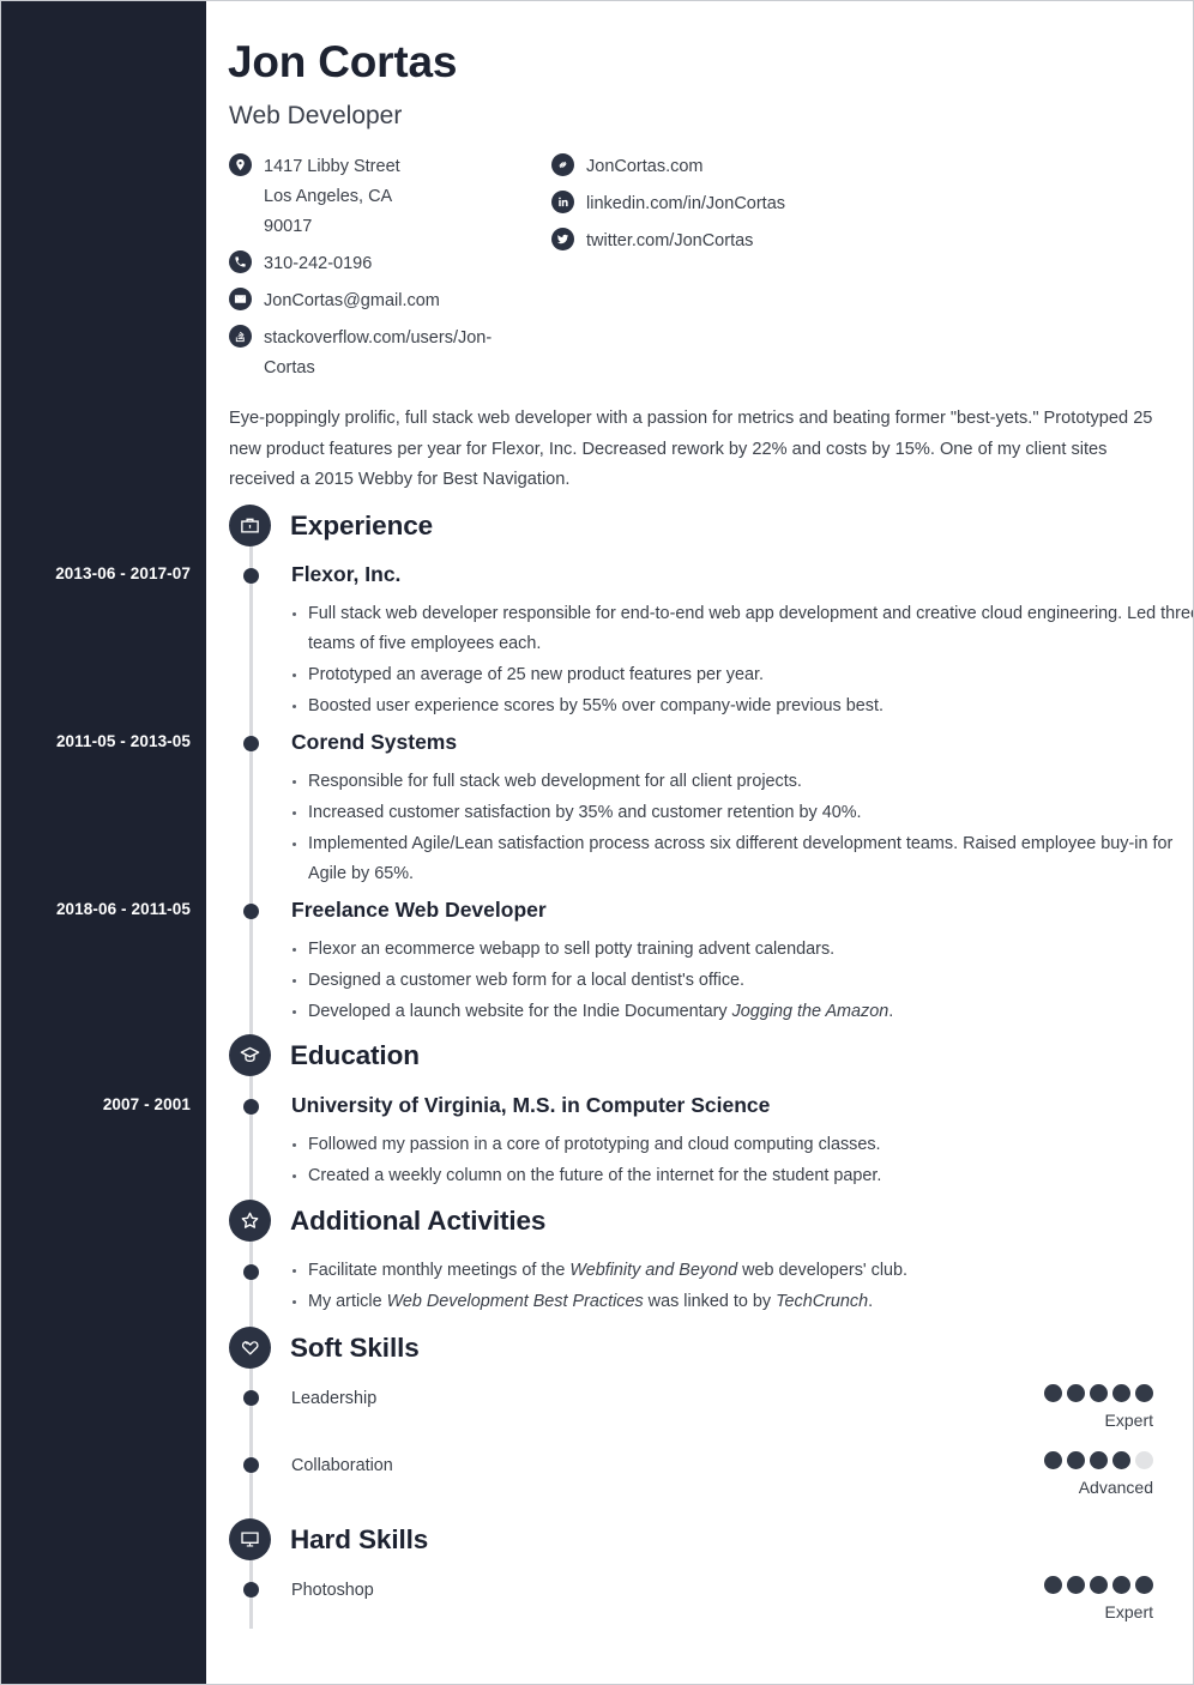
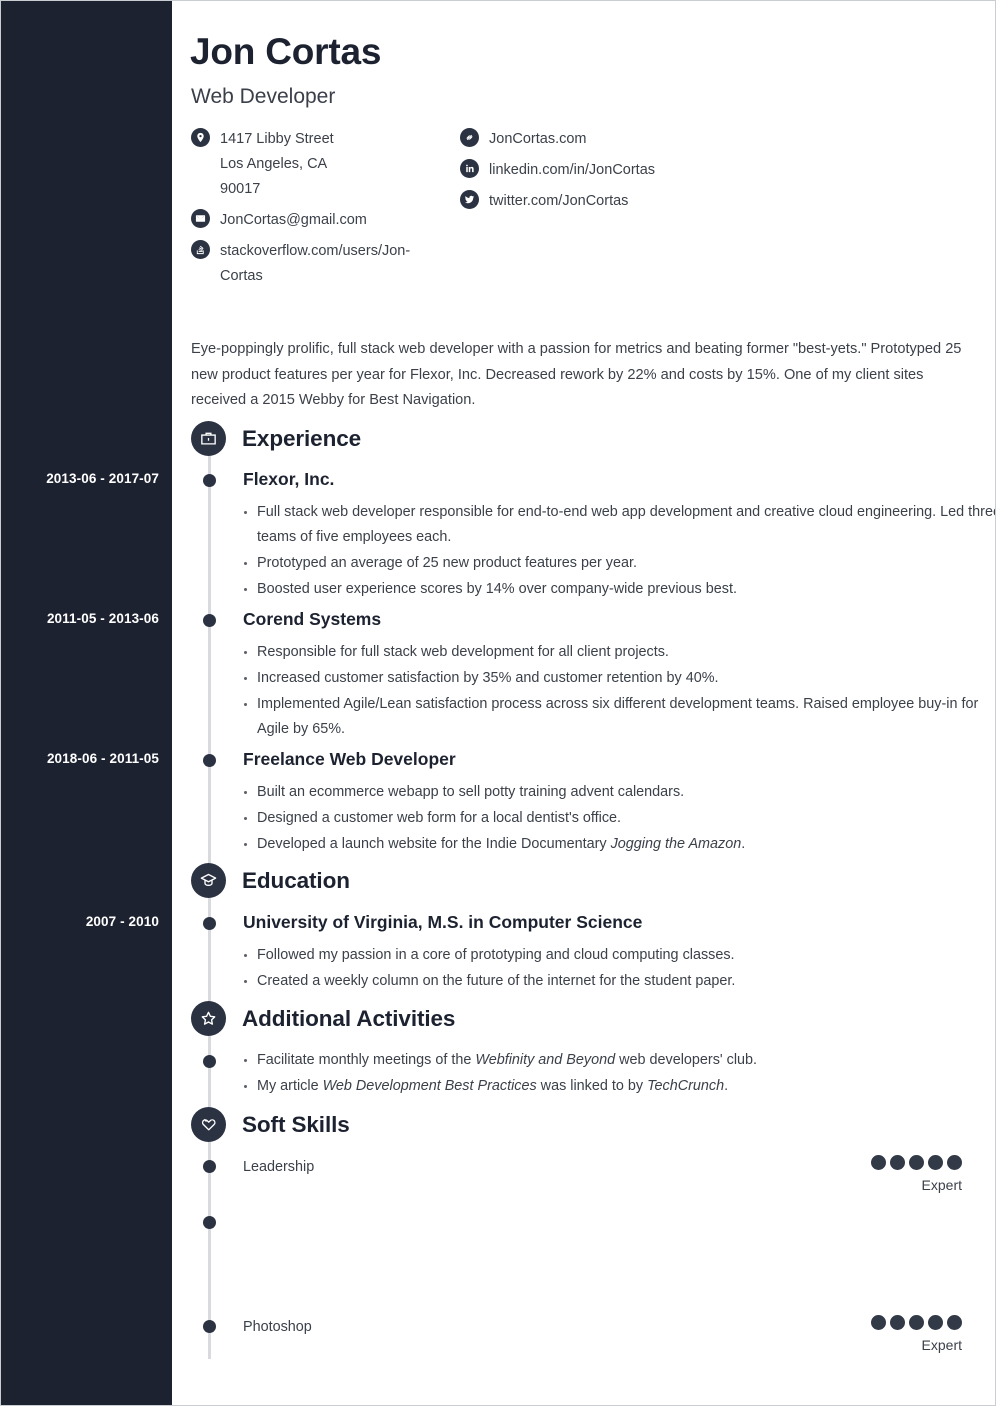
  2013-06 - 2017-07
- 2011-05 - 2013-05
+ 2011-05 - 2013-06
  2018-06 - 2011-05
- 2007 - 2001
+ 2007 - 2010
  Jon Cortas
  Web Developer
  1417 Libby Street
  Los Angeles, CA
  90017
- 310-242-0196
  JonCortas@gmail.com
  stackoverflow.com/users/Jon-Cortas
  JonCortas.com
  linkedin.com/in/JonCortas
  twitter.com/JonCortas
  Eye-poppingly prolific, full stack web developer with a passion for metrics and beating former "best-yets." Prototyped 25 new product features per year for Flexor, Inc. Decreased rework by 22% and costs by 15%. One of my client sites received a 2015 Webby for Best Navigation.
  Experience
  Flexor, Inc.
  Full stack web developer responsible for end-to-end web app development and creative cloud engineering. Led thre teams of five employees each.
  Prototyped an average of 25 new product features per year.
- Boosted user experience scores by 55% over company-wide previous best.
+ Boosted user experience scores by 14% over company-wide previous best.
  Corend Systems
  Responsible for full stack web development for all client projects.
  Increased customer satisfaction by 35% and customer retention by 40%.
  Implemented Agile/Lean satisfaction process across six different development teams. Raised employee buy-in for Agile by 65%.
  Freelance Web Developer
- Flexor an ecommerce webapp to sell potty training advent calendars.
+ Built an ecommerce webapp to sell potty training advent calendars.
  Designed a customer web form for a local dentist's office.
  Developed a launch website for the Indie Documentary Jogging the Amazon.
  Education
  University of Virginia, M.S. in Computer Science
  Followed my passion in a core of prototyping and cloud computing classes.
  Created a weekly column on the future of the internet for the student paper.
  Additional Activities
  Facilitate monthly meetings of the Webfinity and Beyond web developers' club.
  My article Web Development Best Practices was linked to by TechCrunch.
  Soft Skills
  Leadership
  Expert
- Collaboration
- Advanced
- Hard Skills
  Photoshop
  Expert
